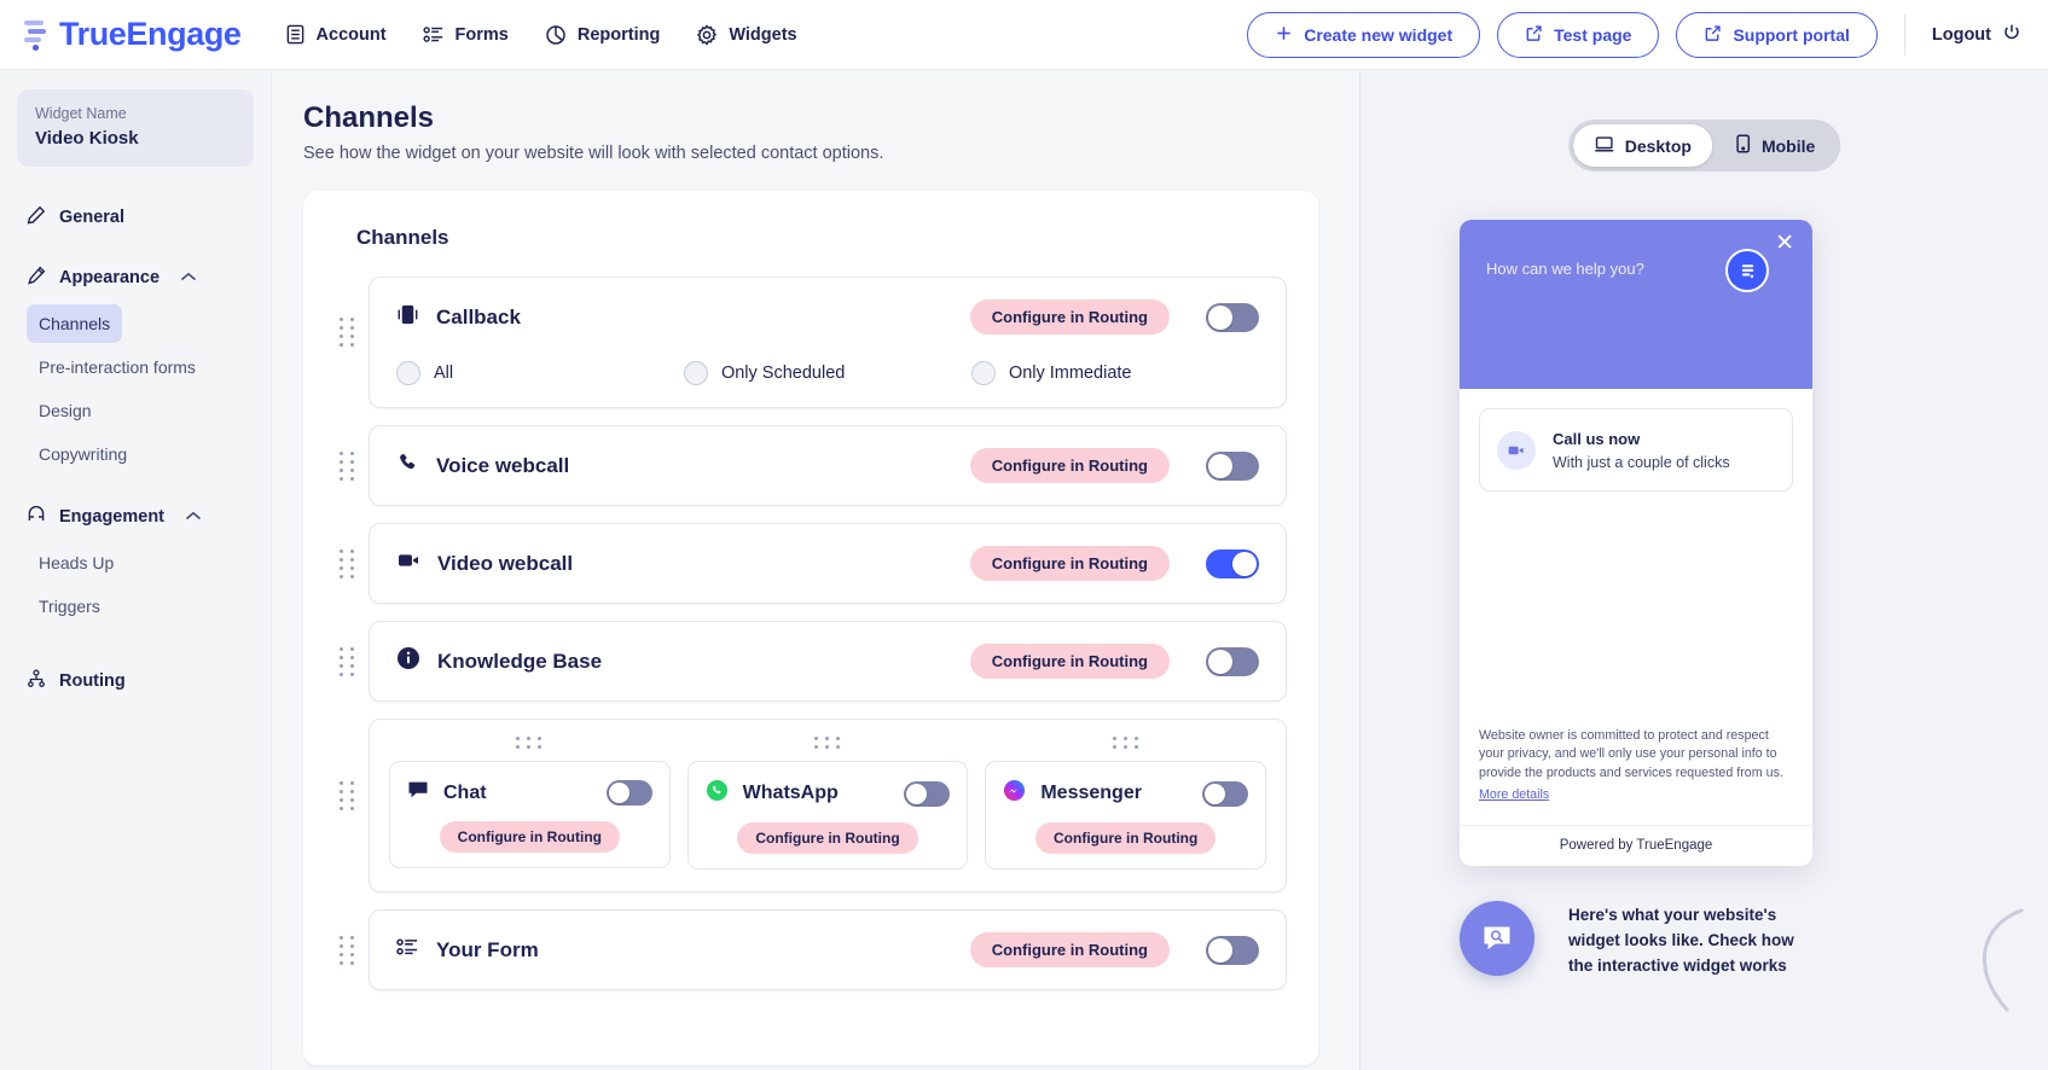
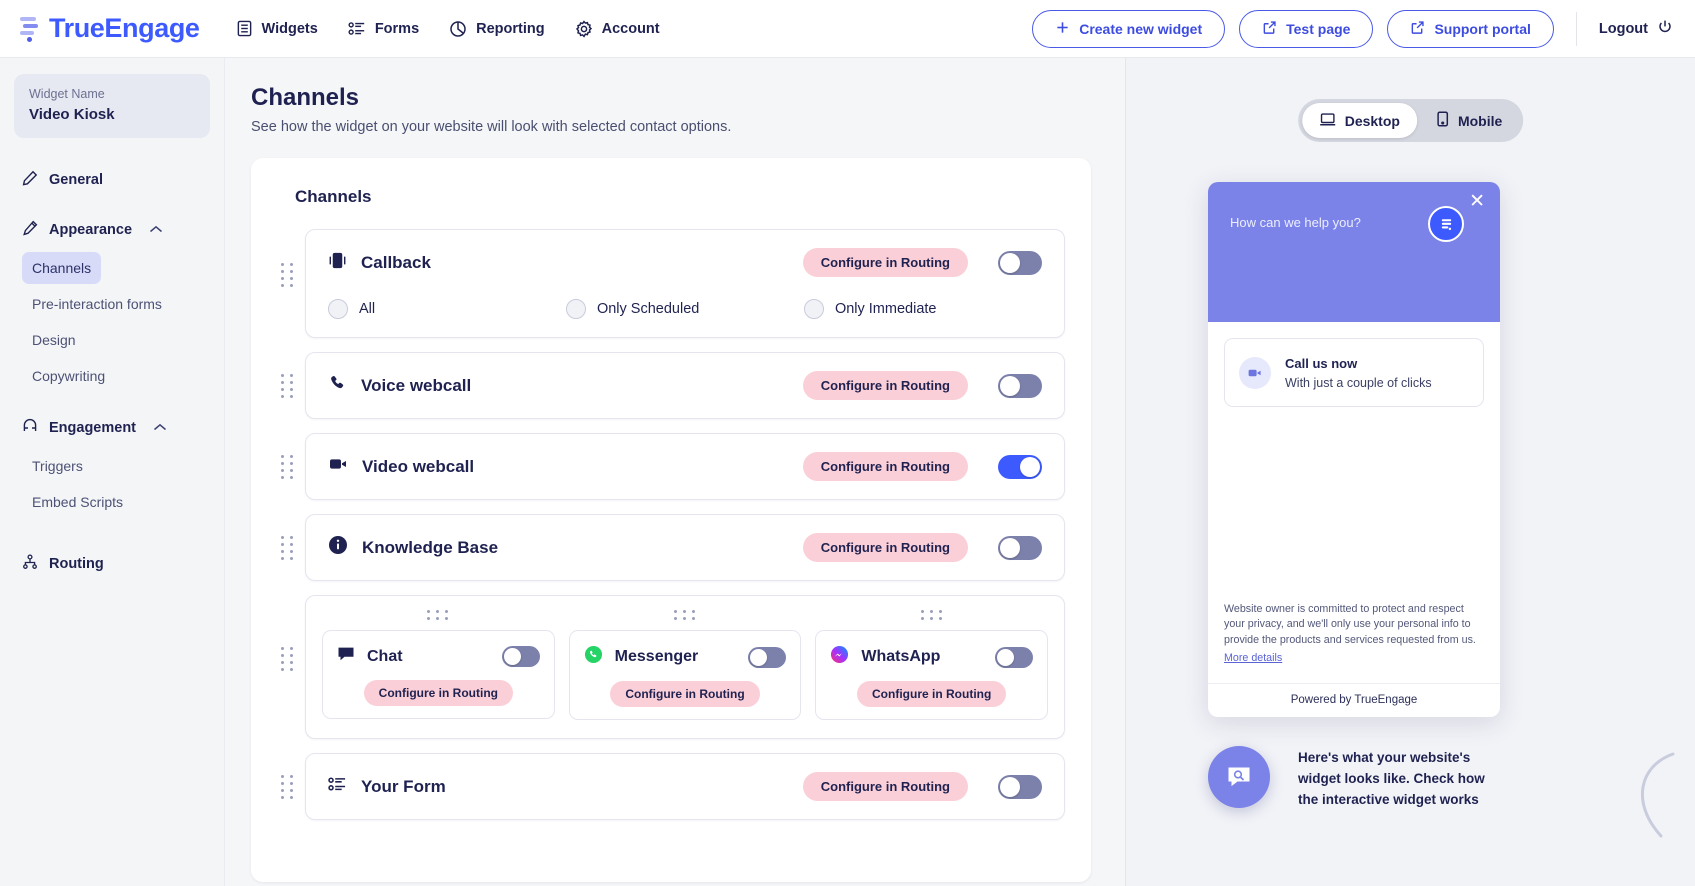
  TrueEngage
- Account
+ Widgets
  Forms
  Reporting
- Widgets
+ Account
  Create new widget
  Test page
  Support portal
  Logout
  Widget Name
  Video Kiosk
  General
  Appearance
  Channels
  Pre-interaction forms
  Design
  Copywriting
  Engagement
- Heads Up
  Triggers
+ Embed Scripts
  Routing
  Channels
  See how the widget on your website will look with selected contact options.
  Channels
  Callback
  Configure in Routing
  All
  Only Scheduled
  Only Immediate
  Voice webcall
  Configure in Routing
  Video webcall
  Configure in Routing
  Knowledge Base
  Configure in Routing
  Chat
  Configure in Routing
- WhatsApp
+ Messenger
  Configure in Routing
- Messenger
+ WhatsApp
  Configure in Routing
  Your Form
  Configure in Routing
  Desktop
  Mobile
  ✕
  How can we help you?
  Call us now
  With just a couple of clicks
  Website owner is committed to protect and respect your privacy, and we'll only use your personal info to provide the products and services requested from us. More details
  Powered by TrueEngage
  Here's what your website's widget looks like. Check how the interactive widget works
